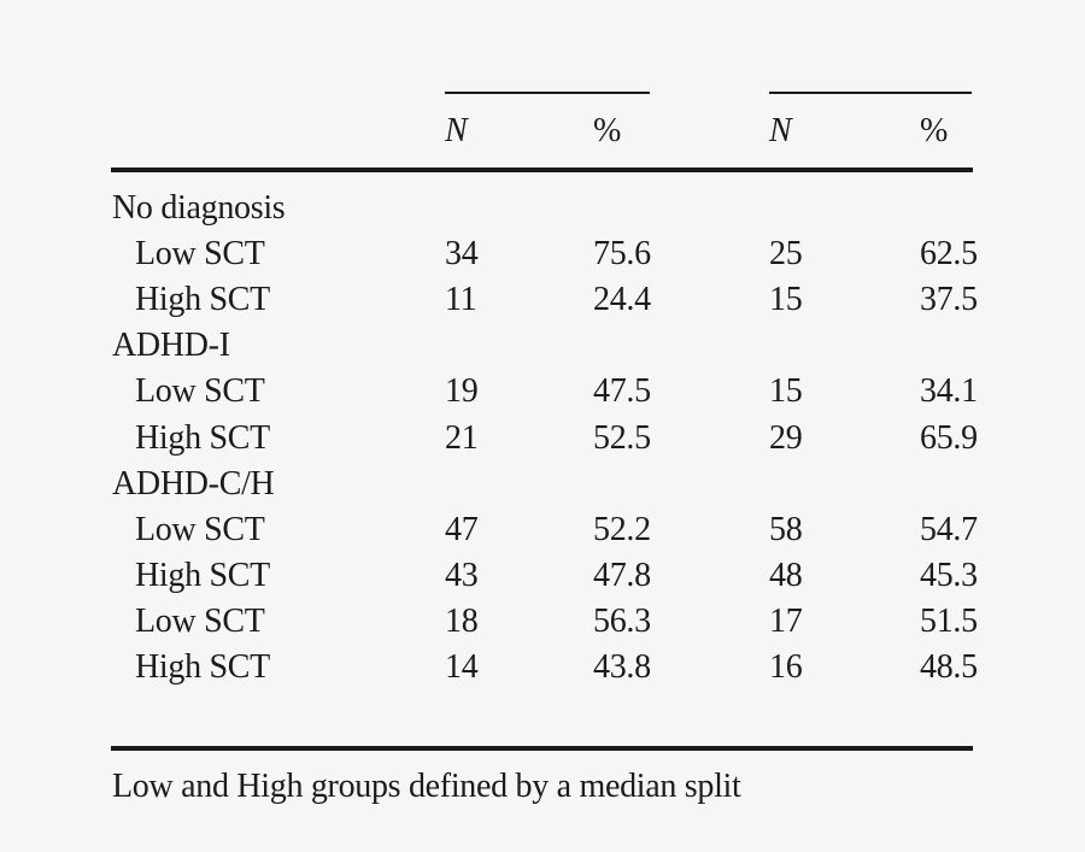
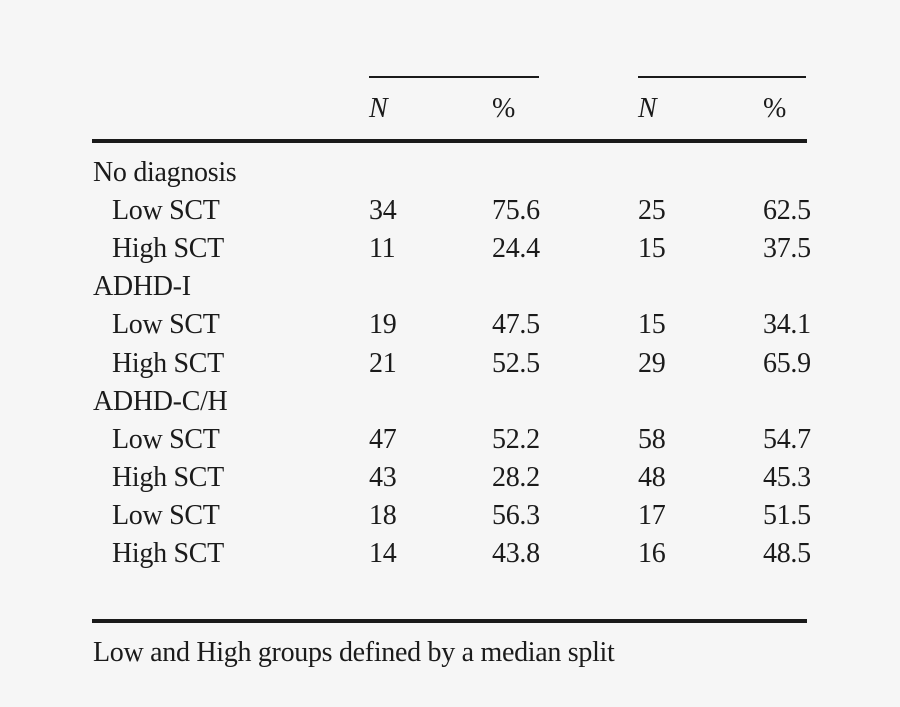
  N
  %
  N
  %
  No diagnosis
  Low SCT
  34
  75.6
  25
  62.5
  High SCT
  11
  24.4
  15
  37.5
  ADHD-I
  Low SCT
  19
  47.5
  15
  34.1
  High SCT
  21
  52.5
  29
  65.9
  ADHD-C/H
  Low SCT
  47
  52.2
  58
  54.7
  High SCT
  43
- 47.8
+ 28.2
  48
  45.3
  Low SCT
  18
  56.3
  17
  51.5
  High SCT
  14
  43.8
  16
  48.5
  Low and High groups defined by a median split
